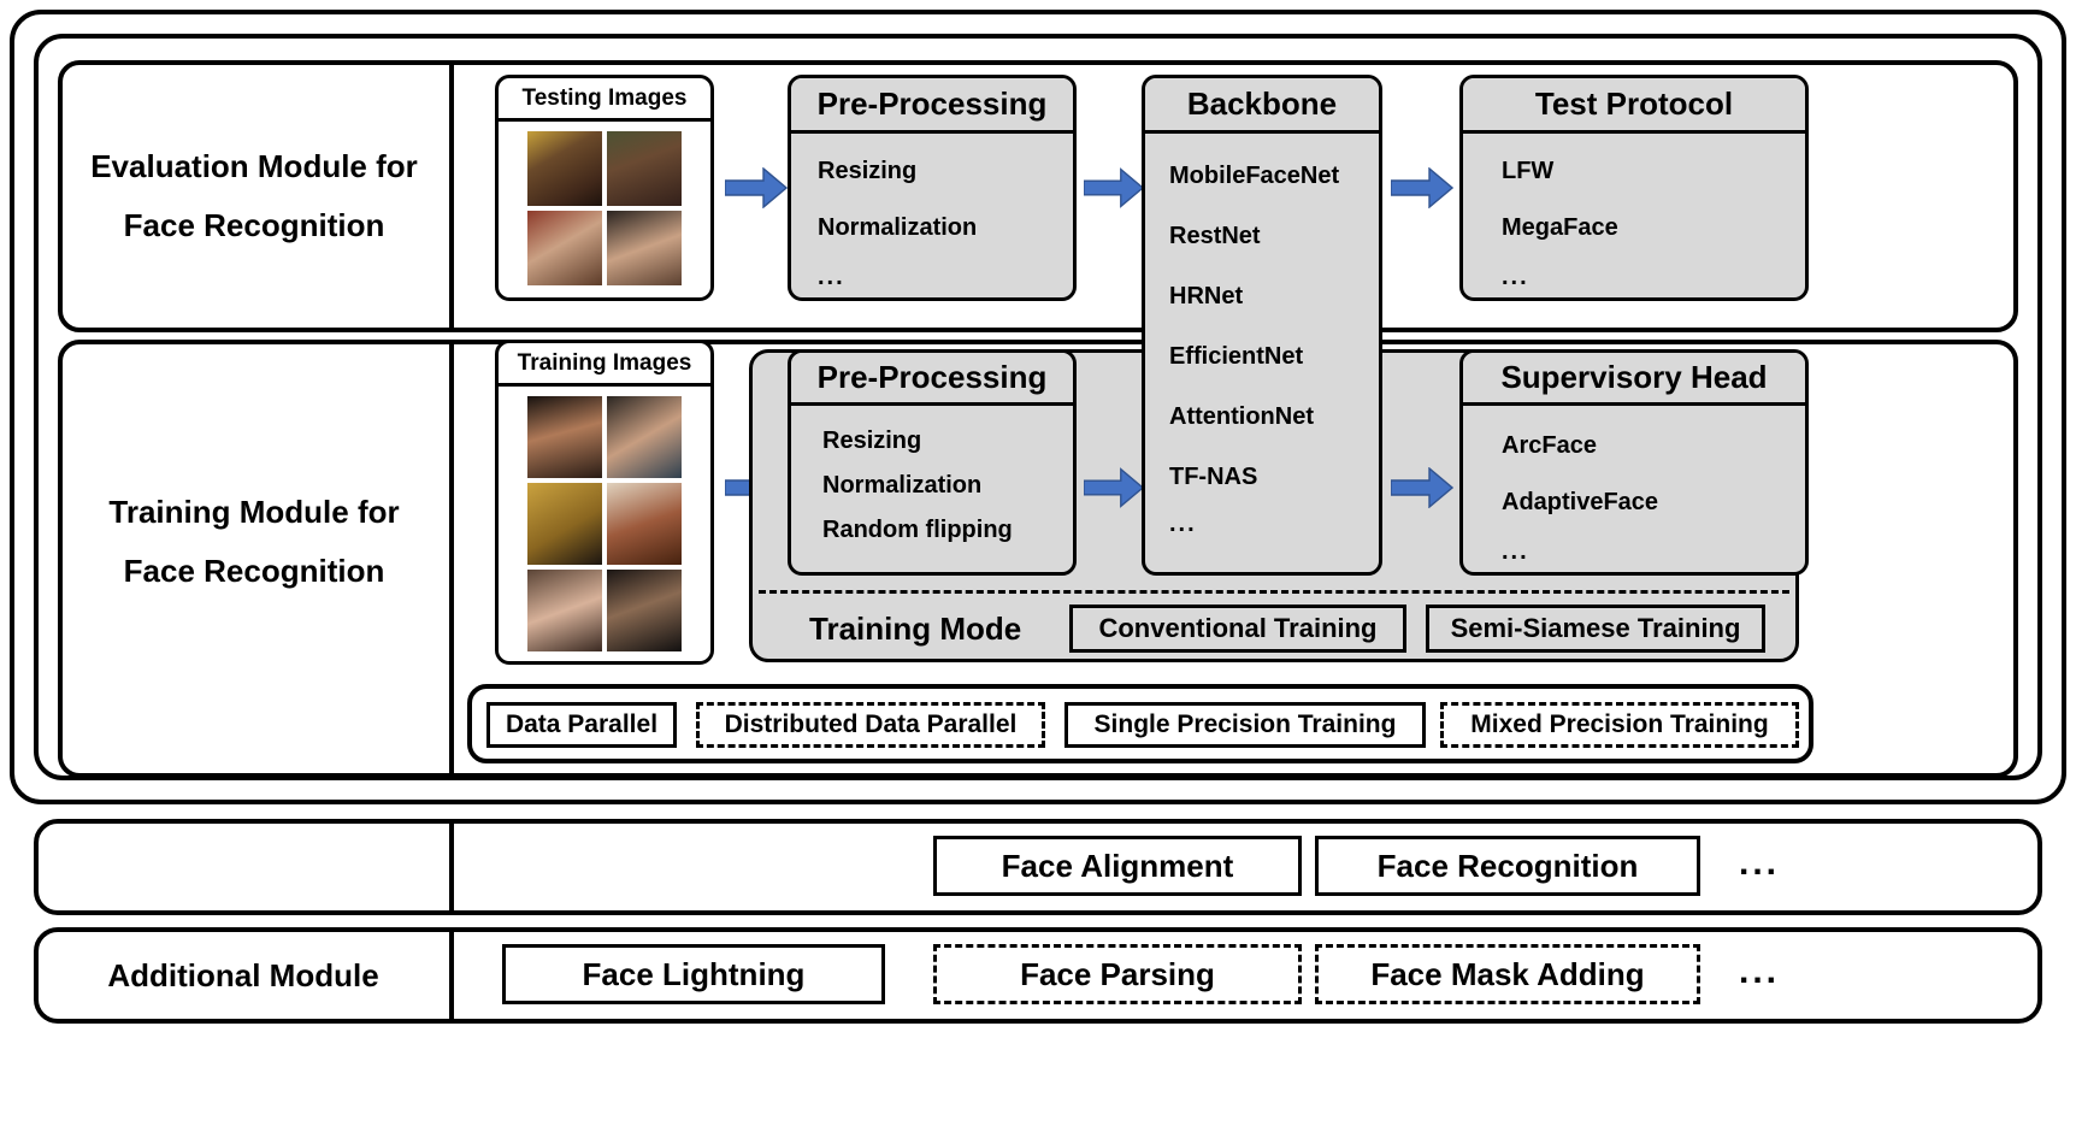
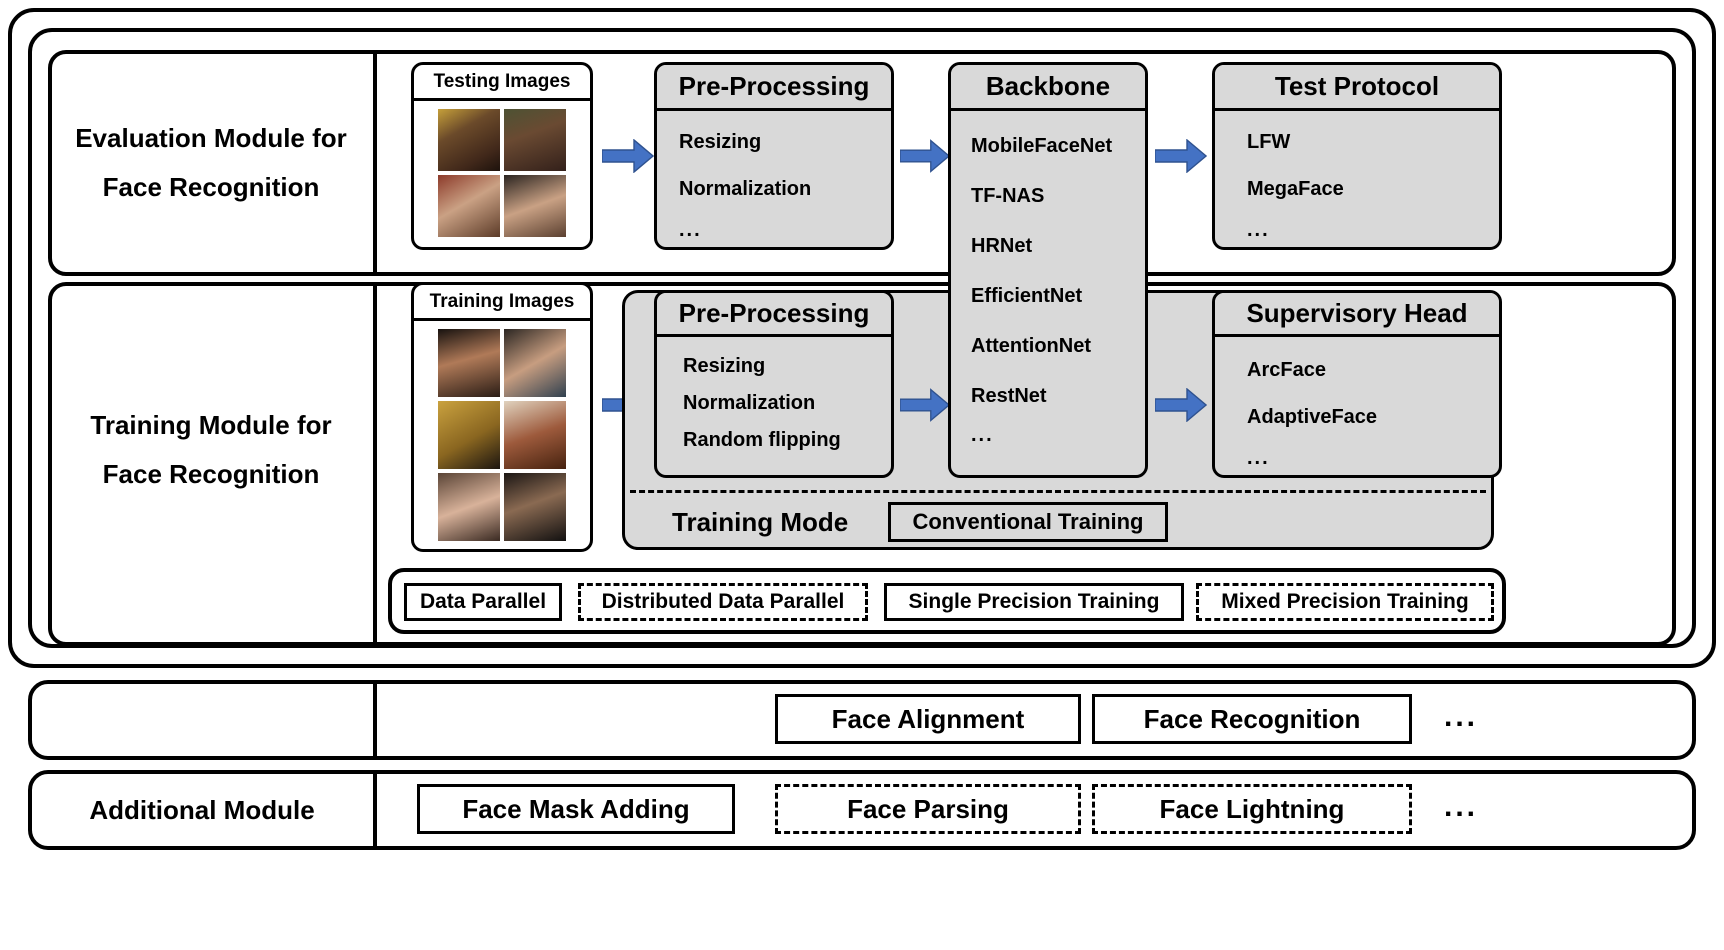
  Evaluation Module for
  Face Recognition
  Testing Images
  Pre-Processing
  Resizing
  Normalization
  ...
  Test Protocol
  LFW
  MegaFace
  ...
  Training Module for
  Face Recognition
  Training Images
  Pre-Processing
  Resizing
  Normalization
  Random flipping
  ...
  Supervisory Head
  ArcFace
  AdaptiveFace
  ...
  Backbone
  MobileFaceNet
- RestNet
+ TF-NAS
  HRNet
  EfficientNet
  AttentionNet
- TF-NAS
+ RestNet
  ...
  Training Mode
  Conventional Training
- Semi-Siamese Training
  Data Parallel
  Distributed Data Parallel
  Single Precision Training
  Mixed Precision Training
  Face Alignment
  Face Recognition
  ...
  Additional Module
- Face Lightning
+ Face Mask Adding
  Face Parsing
- Face Mask Adding
+ Face Lightning
  ...
